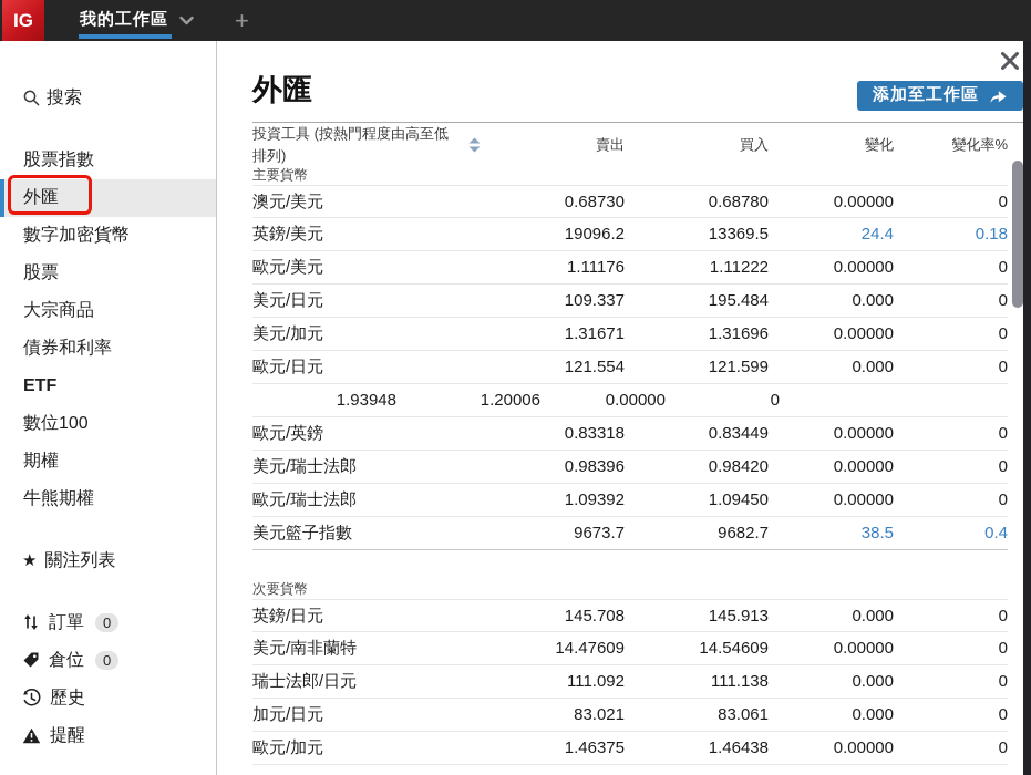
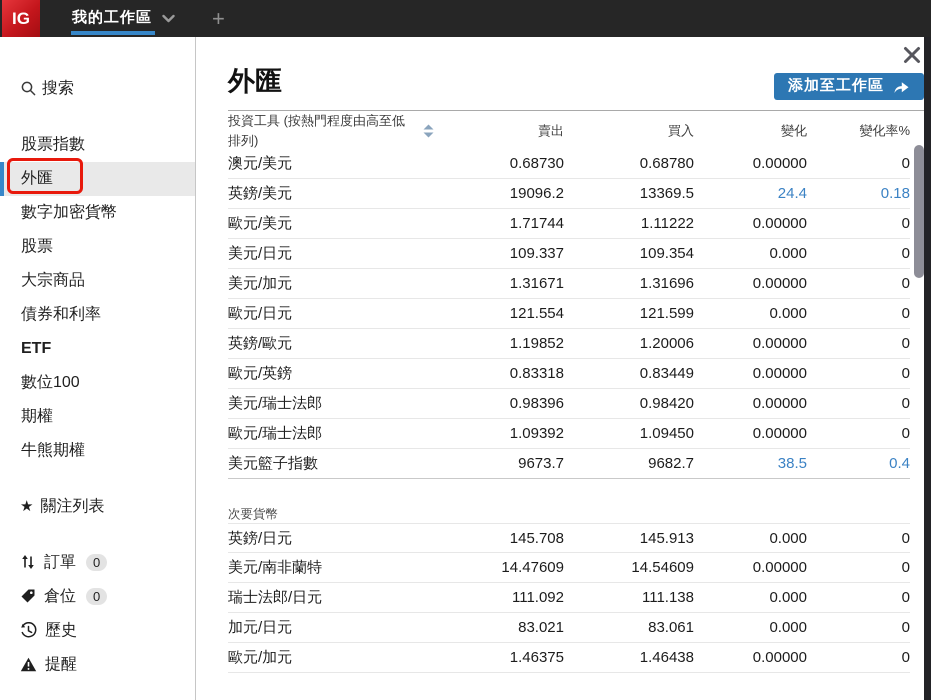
  IG
  我的工作區
  +
  搜索
  股票指數
  外匯
  數字加密貨幣
  股票
  大宗商品
  債券和利率
  ETF
  數位100
  期權
  牛熊期權
  ★
  關注列表
  訂單
  0
  倉位
  0
  歷史
  提醒
  外匯
  添加至工作區
  投資工具 (按熱門程度由高至低排列)
  賣出
  買入
  變化
  變化率%
- 主要貨幣
  澳元/美元
  0.68730
  0.68780
  0.00000
  0
  英鎊/美元
  19096.2
  13369.5
  24.4
  0.18
  歐元/美元
- 1.11176
+ 1.71744
  1.11222
  0.00000
  0
  美元/日元
  109.337
- 195.484
+ 109.354
  0.000
  0
  美元/加元
  1.31671
  1.31696
  0.00000
  0
  歐元/日元
  121.554
  121.599
  0.000
  0
+ 英鎊/歐元
- 1.93948
+ 1.19852
  1.20006
  0.00000
  0
  歐元/英鎊
  0.83318
  0.83449
  0.00000
  0
  美元/瑞士法郎
  0.98396
  0.98420
  0.00000
  0
  歐元/瑞士法郎
  1.09392
  1.09450
  0.00000
  0
  美元籃子指數
  9673.7
  9682.7
  38.5
  0.4
  次要貨幣
  英鎊/日元
  145.708
  145.913
  0.000
  0
  美元/南非蘭特
  14.47609
  14.54609
  0.00000
  0
  瑞士法郎/日元
  111.092
  111.138
  0.000
  0
  加元/日元
  83.021
  83.061
  0.000
  0
  歐元/加元
  1.46375
  1.46438
  0.00000
  0
